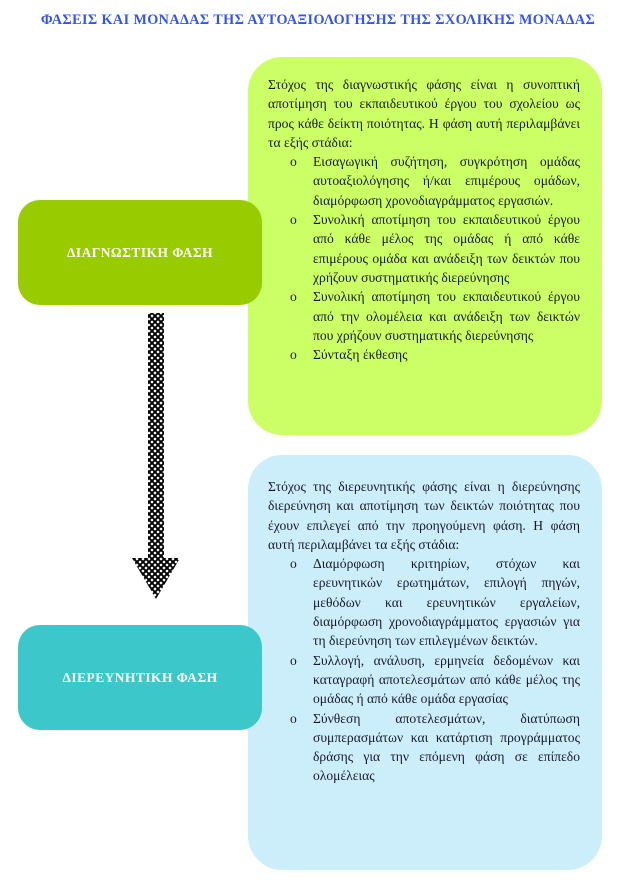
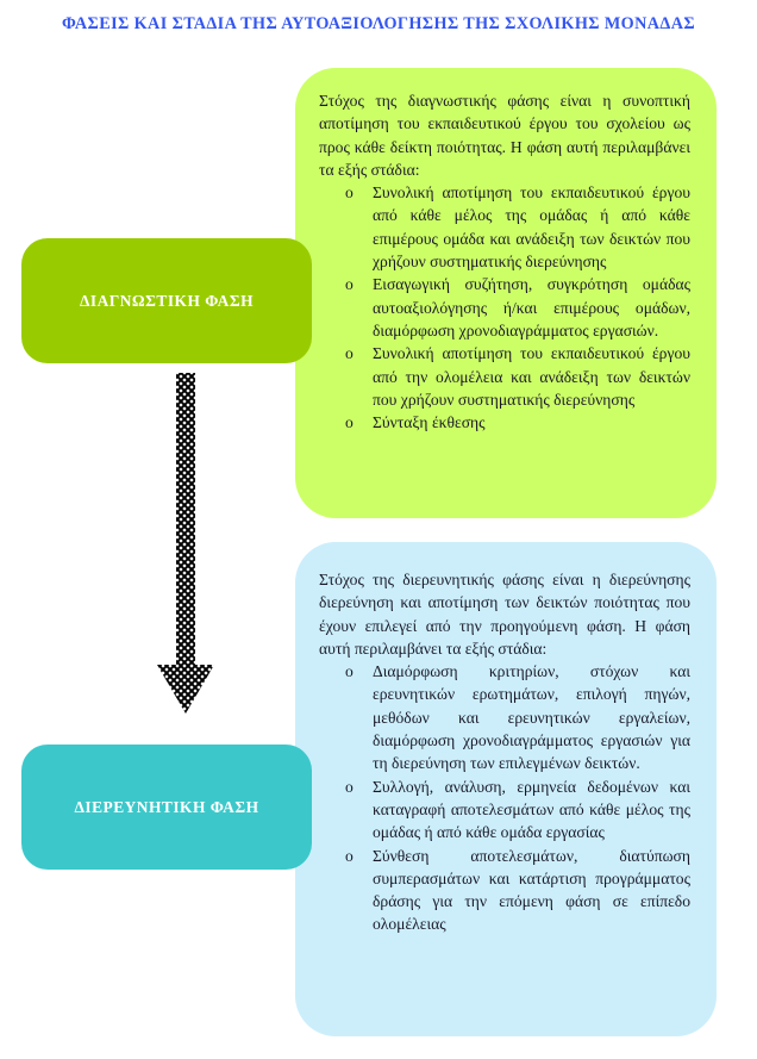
- ΦΑΣΕΙΣ ΚΑΙ ΜΟΝΑΔΑΣ ΤΗΣ ΑΥΤΟΑΞΙΟΛΟΓΗΣΗΣ ΤΗΣ ΣΧΟΛΙΚΗΣ ΜΟΝΑΔΑΣ
+ ΦΑΣΕΙΣ ΚΑΙ ΣΤΑΔΙΑ ΤΗΣ ΑΥΤΟΑΞΙΟΛΟΓΗΣΗΣ ΤΗΣ ΣΧΟΛΙΚΗΣ ΜΟΝΑΔΑΣ
  Στόχος της διαγνωστικής φάσης είναι η συνοπτική αποτίμηση του εκπαιδευτικού έργου του σχολείου ως προς κάθε δείκτη ποιότητας. Η φάση αυτή περιλαμβάνει τα εξής στάδια:
  o
- Εισαγωγική συζήτηση, συγκρότηση ομάδας αυτοαξιολόγησης ή/και επιμέρους ομάδων, διαμόρφωση χρονοδιαγράμματος εργασιών.
+ Συνολική αποτίμηση του εκπαιδευτικού έργου από κάθε μέλος της ομάδας ή από κάθε επιμέρους ομάδα και ανάδειξη των δεικτών που χρήζουν συστηματικής διερεύνησης
  o
- Συνολική αποτίμηση του εκπαιδευτικού έργου από κάθε μέλος της ομάδας ή από κάθε επιμέρους ομάδα και ανάδειξη των δεικτών που χρήζουν συστηματικής διερεύνησης
+ Εισαγωγική συζήτηση, συγκρότηση ομάδας αυτοαξιολόγησης ή/και επιμέρους ομάδων, διαμόρφωση χρονοδιαγράμματος εργασιών.
  o
  Συνολική αποτίμηση του εκπαιδευτικού έργου από την ολομέλεια και ανάδειξη των δεικτών που χρήζουν συστηματικής διερεύνησης
  o
  Σύνταξη έκθεσης
  Στόχος της διερευνητικής φάσης είναι η διερεύνησης διερεύνηση και αποτίμηση των δεικτών ποιότητας που έχουν επιλεγεί από την προηγούμενη φάση. Η φάση αυτή περιλαμβάνει τα εξής στάδια:
  o
  Διαμόρφωση κριτηρίων, στόχων και ερευνητικών ερωτημάτων, επιλογή πηγών, μεθόδων και ερευνητικών εργαλείων, διαμόρφωση χρονοδιαγράμματος εργασιών για τη διερεύνηση των επιλεγμένων δεικτών.
  o
  Συλλογή, ανάλυση, ερμηνεία δεδομένων και καταγραφή αποτελεσμάτων από κάθε μέλος της ομάδας ή από κάθε ομάδα εργασίας
  o
  Σύνθεση αποτελεσμάτων, διατύπωση συμπερασμάτων και κατάρτιση προγράμματος δράσης για την επόμενη φάση σε επίπεδο ολομέλειας
  ΔΙΑΓΝΩΣΤΙΚΗ ΦΑΣΗ
  ΔΙΕΡΕΥΝΗΤΙΚΗ ΦΑΣΗ
